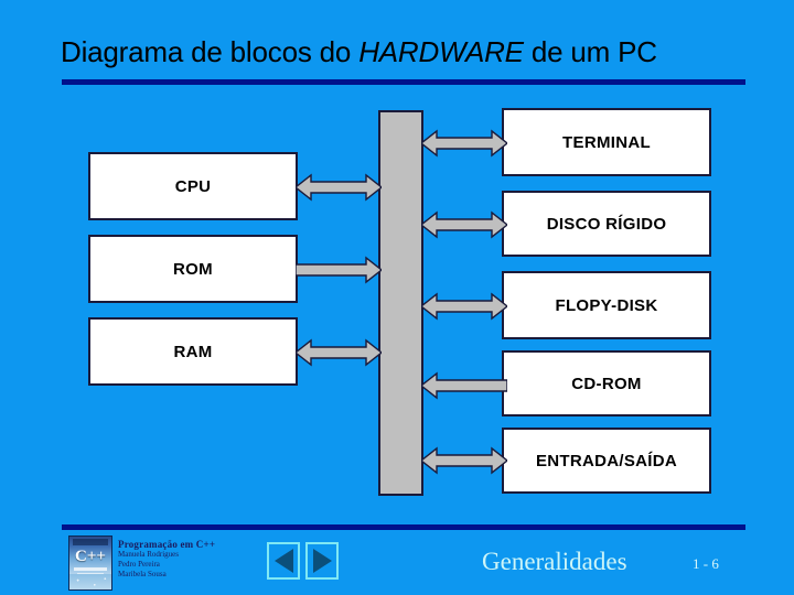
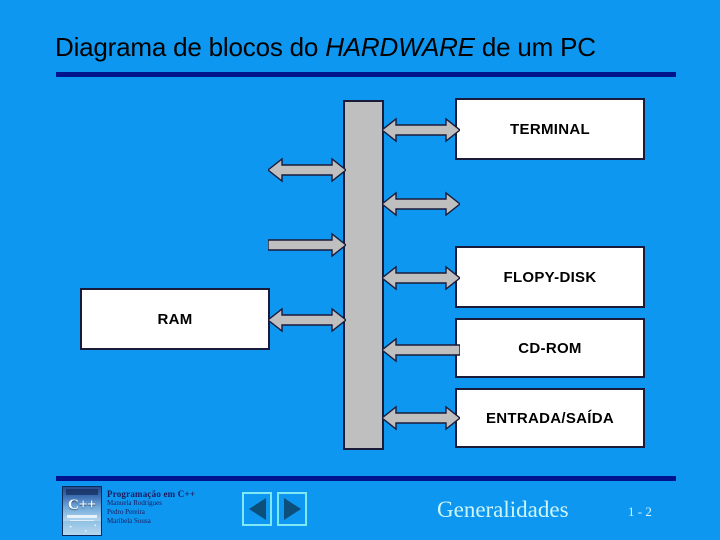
  Diagrama de blocos do HARDWARE de um PC
- CPU
- ROM
  RAM
  TERMINAL
- DISCO RÍGIDO
  FLOPY-DISK
  CD-ROM
  ENTRADA/SAÍDA
  C++
  Programação em C++
  Manuela Rodrigues
  Pedro Pereira
  Maribela Sousa
  Generalidades
- 1 - 6
+ 1 - 2
